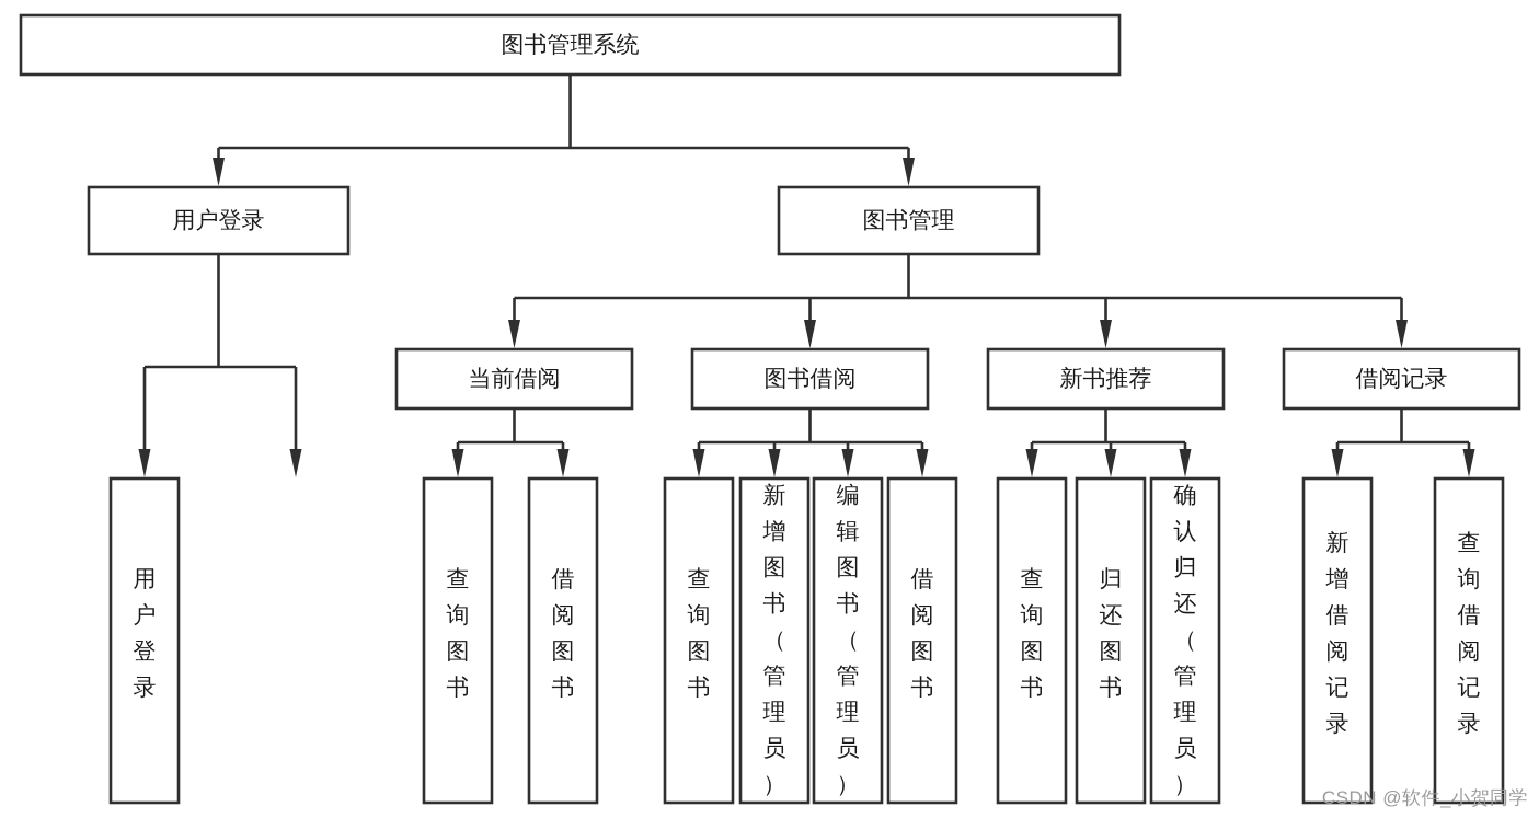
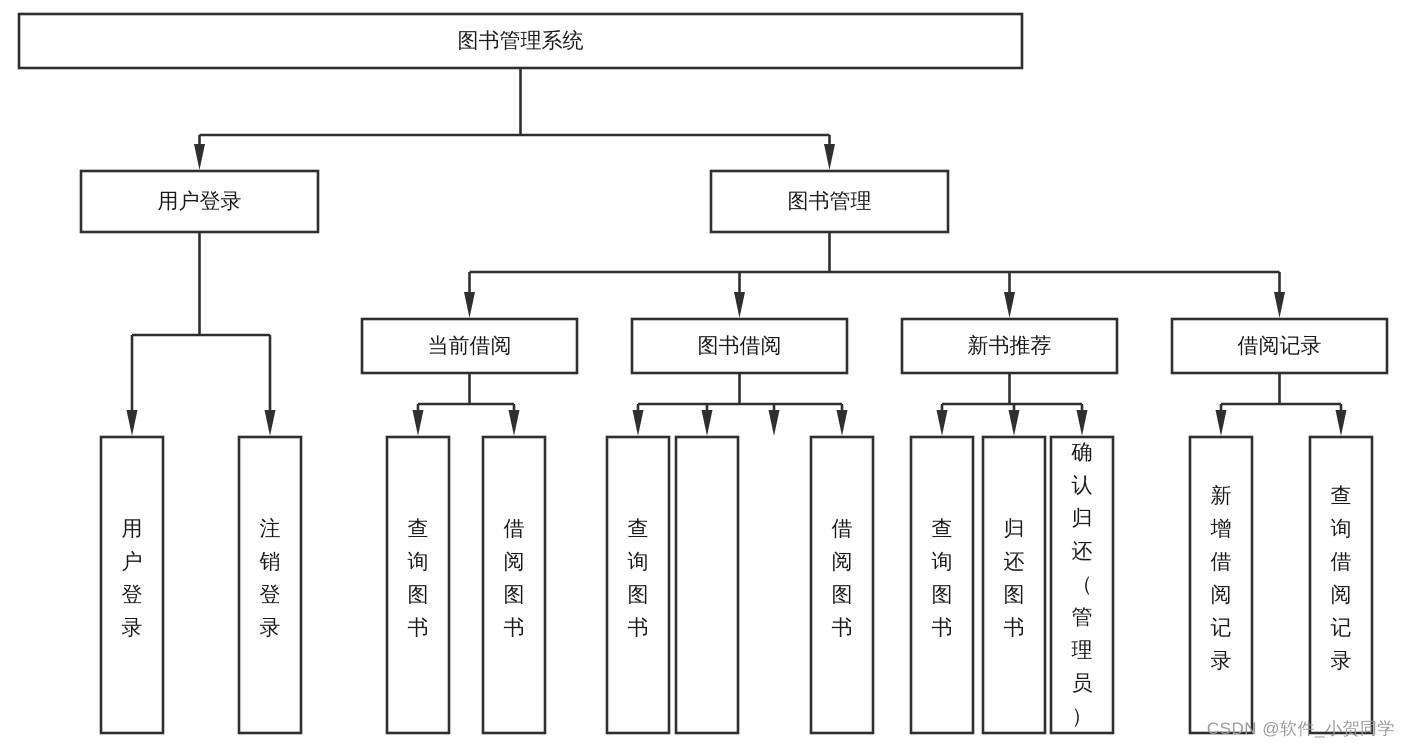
  图书管理系统
  用户登录
  图书管理
  当前借阅
  图书借阅
  新书推荐
  借阅记录
  用户登录
+ 注销登录
  查询图书
  借阅图书
  查询图书
- 新增图书（管理员）
- 编辑图书（管理员）
  借阅图书
  查询图书
  归还图书
  确认归还（管理员）
  新增借阅记录
  查询借阅记录
  CSDN @软件_小贺同学
